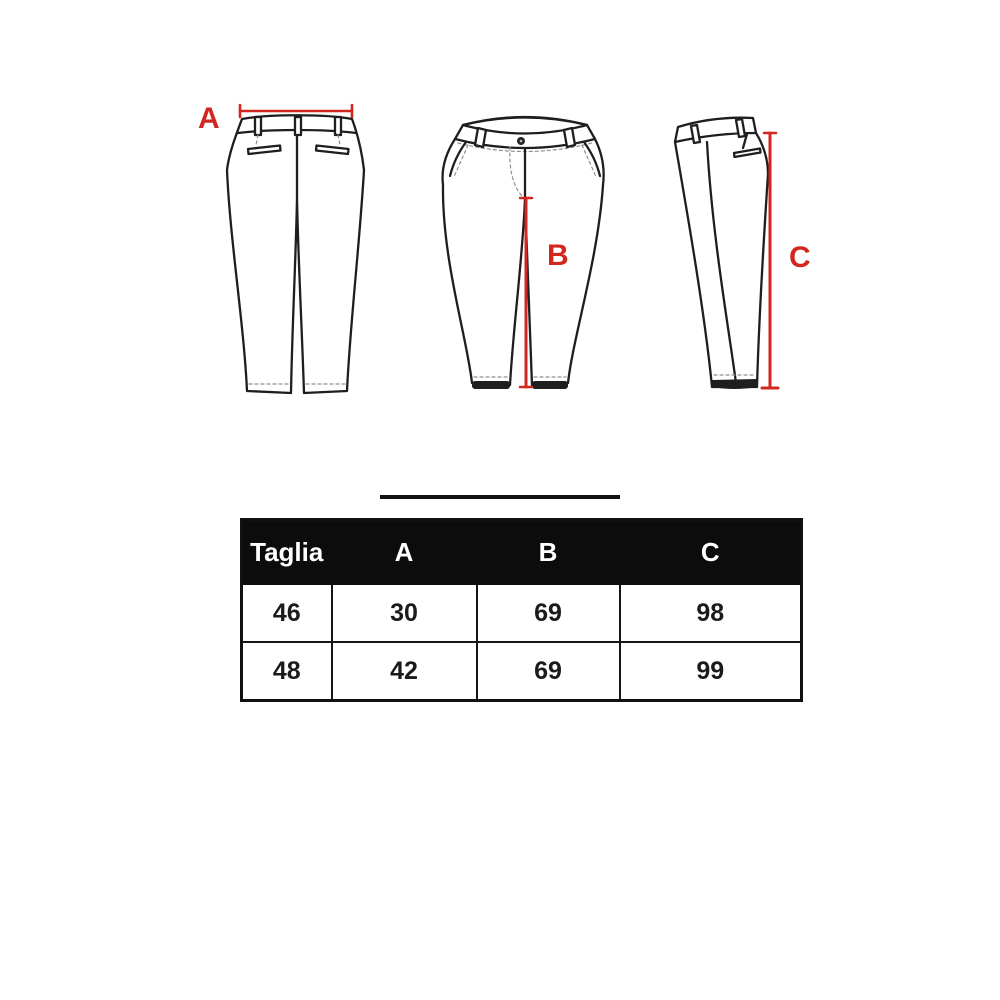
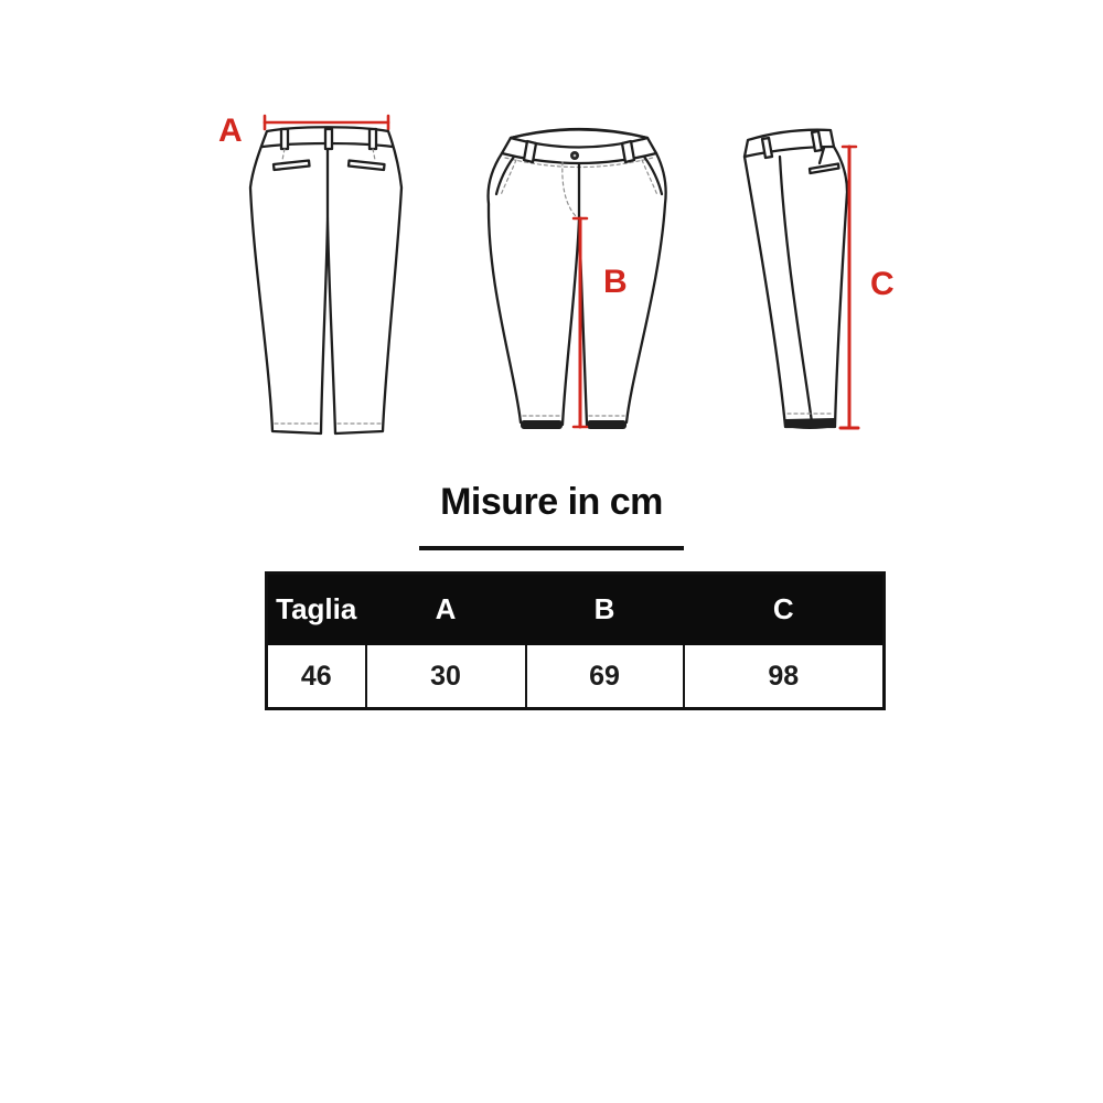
  A
  B
  C
+ Misure in cm
  Taglia	A	B	C
  46	30	69	98
- 48	42	69	99
